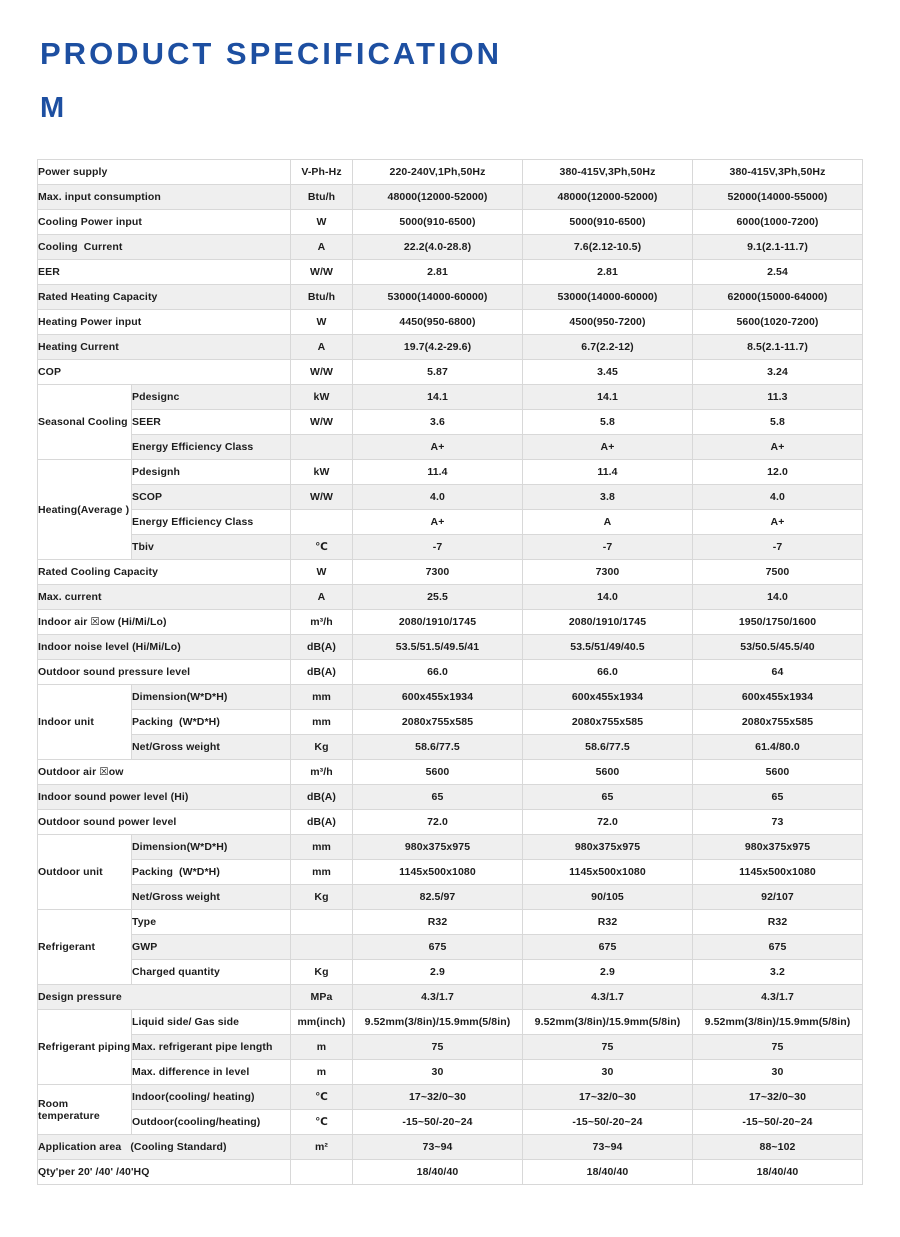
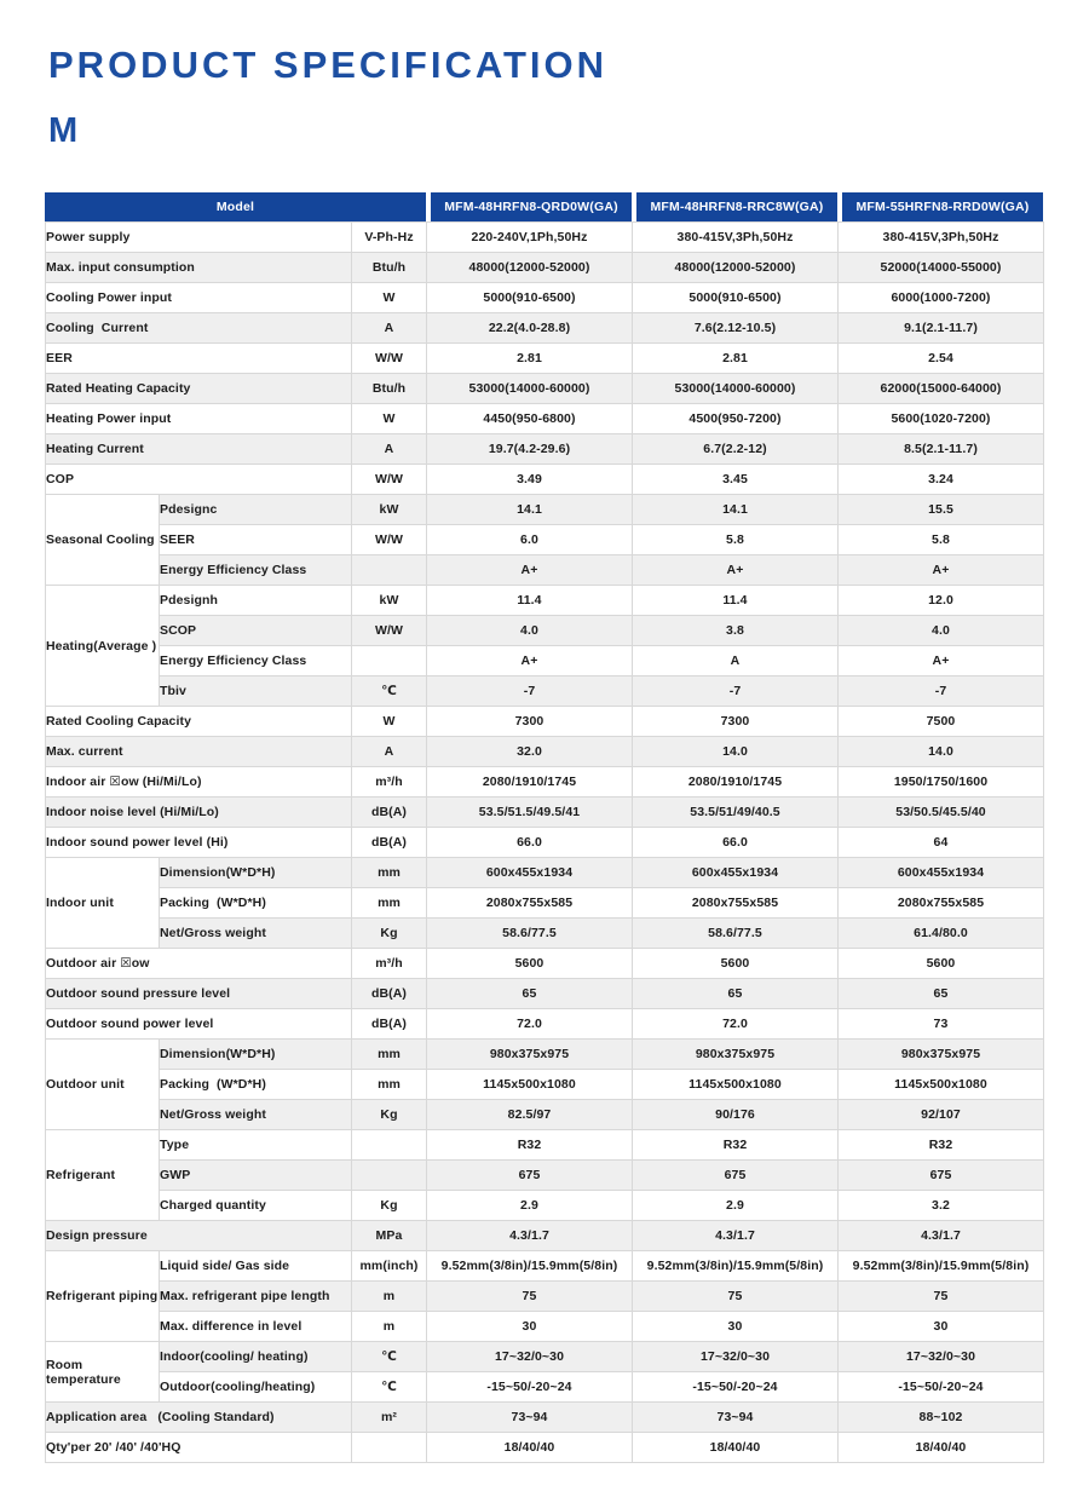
  PRODUCT SPECIFICATION
  M
+ Model
+ MFM-48HRFN8-QRD0W(GA)
+ MFM-48HRFN8-RRC8W(GA)
+ MFM-55HRFN8-RRD0W(GA)
  Power supply	V-Ph-Hz	220-240V,1Ph,50Hz	380-415V,3Ph,50Hz	380-415V,3Ph,50Hz
  Max. input consumption	Btu/h	48000(12000-52000)	48000(12000-52000)	52000(14000-55000)
  Cooling Power input	W	5000(910-6500)	5000(910-6500)	6000(1000-7200)
  Cooling Current	A	22.2(4.0-28.8)	7.6(2.12-10.5)	9.1(2.1-11.7)
  EER	W/W	2.81	2.81	2.54
  Rated Heating Capacity	Btu/h	53000(14000-60000)	53000(14000-60000)	62000(15000-64000)
  Heating Power input	W	4450(950-6800)	4500(950-7200)	5600(1020-7200)
  Heating Current	A	19.7(4.2-29.6)	6.7(2.2-12)	8.5(2.1-11.7)
- COP	W/W	5.87	3.45	3.24
+ COP	W/W	3.49	3.45	3.24
- Seasonal Cooling	Pdesignc	kW	14.1	14.1	11.3
+ Seasonal Cooling	Pdesignc	kW	14.1	14.1	15.5
- SEER	W/W	3.6	5.8	5.8
+ SEER	W/W	6.0	5.8	5.8
  Energy Efficiency Class		A+	A+	A+
  Heating(Average )	Pdesignh	kW	11.4	11.4	12.0
  SCOP	W/W	4.0	3.8	4.0
  Energy Efficiency Class		A+	A	A+
  Tbiv	℃	-7	-7	-7
  Rated Cooling Capacity	W	7300	7300	7500
- Max. current	A	25.5	14.0	14.0
+ Max. current	A	32.0	14.0	14.0
  Indoor air ☒ow (Hi/Mi/Lo)	m³/h	2080/1910/1745	2080/1910/1745	1950/1750/1600
  Indoor noise level (Hi/Mi/Lo)	dB(A)	53.5/51.5/49.5/41	53.5/51/49/40.5	53/50.5/45.5/40
- Outdoor sound pressure level	dB(A)	66.0	66.0	64
+ Indoor sound power level (Hi)	dB(A)	66.0	66.0	64
  Indoor unit	Dimension(W*D*H)	mm	600x455x1934	600x455x1934	600x455x1934
  Packing (W*D*H)	mm	2080x755x585	2080x755x585	2080x755x585
  Net/Gross weight	Kg	58.6/77.5	58.6/77.5	61.4/80.0
  Outdoor air ☒ow	m³/h	5600	5600	5600
- Indoor sound power level (Hi)	dB(A)	65	65	65
+ Outdoor sound pressure level	dB(A)	65	65	65
  Outdoor sound power level	dB(A)	72.0	72.0	73
  Outdoor unit	Dimension(W*D*H)	mm	980x375x975	980x375x975	980x375x975
  Packing (W*D*H)	mm	1145x500x1080	1145x500x1080	1145x500x1080
- Net/Gross weight	Kg	82.5/97	90/105	92/107
+ Net/Gross weight	Kg	82.5/97	90/176	92/107
  Refrigerant	Type		R32	R32	R32
  GWP		675	675	675
  Charged quantity	Kg	2.9	2.9	3.2
  Design pressure	MPa	4.3/1.7	4.3/1.7	4.3/1.7
  Refrigerant piping	Liquid side/ Gas side	mm(inch)	9.52mm(3/8in)/15.9mm(5/8in)	9.52mm(3/8in)/15.9mm(5/8in)	9.52mm(3/8in)/15.9mm(5/8in)
  Max. refrigerant pipe length	m	75	75	75
  Max. difference in level	m	30	30	30
  Room temperature	Indoor(cooling/ heating)	℃	17~32/0~30	17~32/0~30	17~32/0~30
  Outdoor(cooling/heating)	℃	-15~50/-20~24	-15~50/-20~24	-15~50/-20~24
  Application area (Cooling Standard)	m²	73~94	73~94	88~102
  Qty'per 20' /40' /40'HQ		18/40/40	18/40/40	18/40/40
